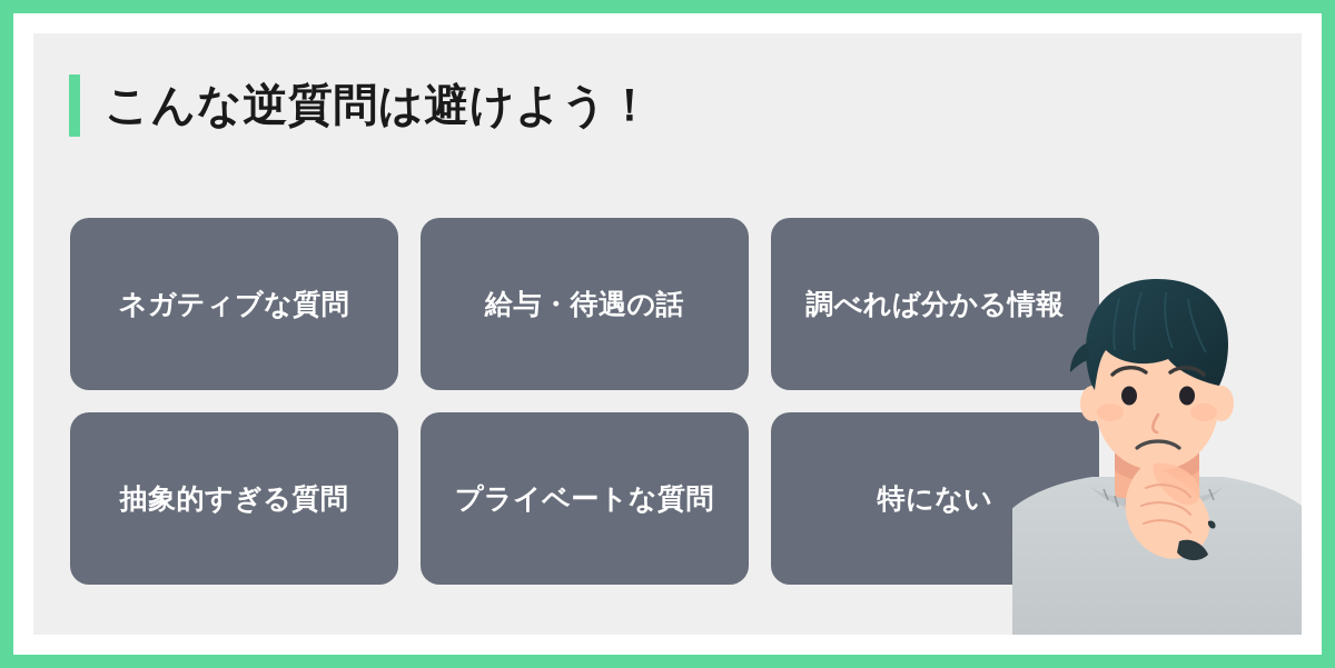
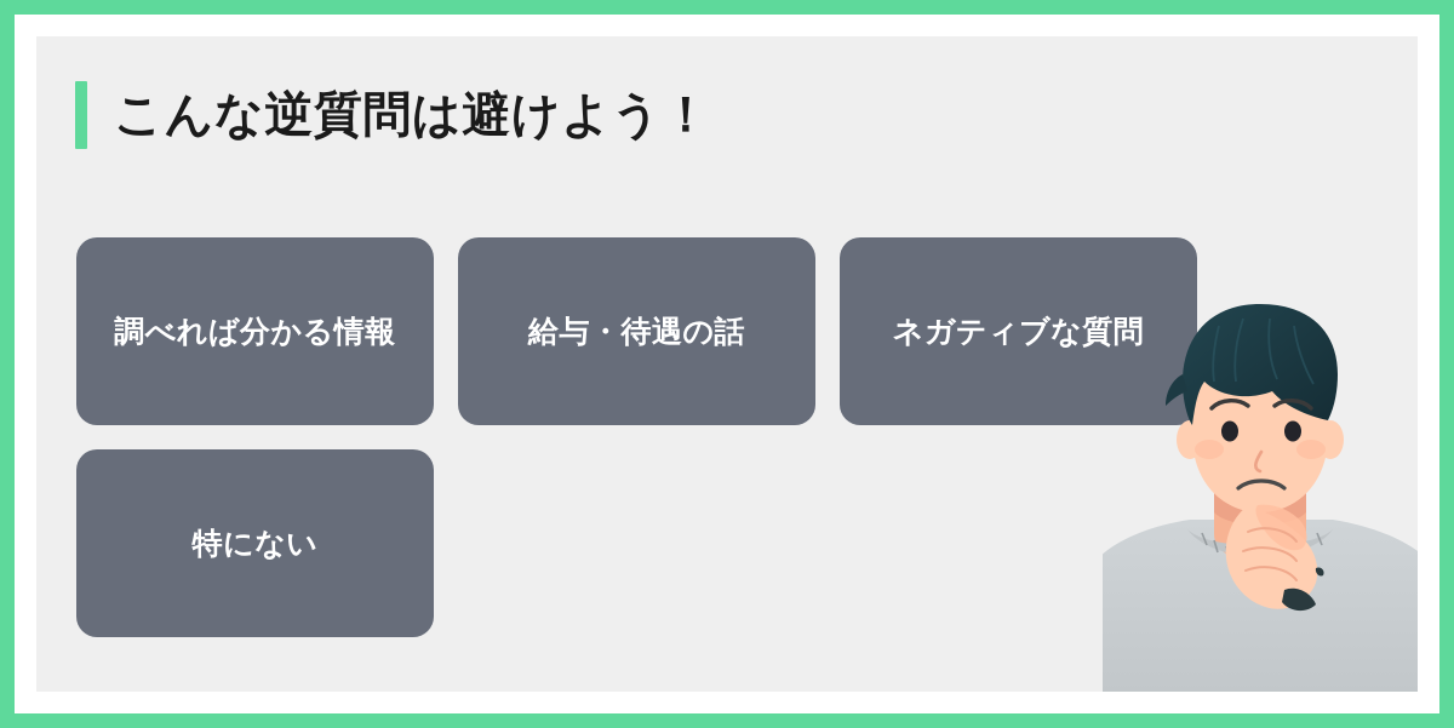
  こんな逆質問は避けよう！
- ネガティブな質問
+ 調べれば分かる情報
  給与・待遇の話
- 調べれば分かる情報
+ ネガティブな質問
- 抽象的すぎる質問
- プライベートな質問
  特にない
